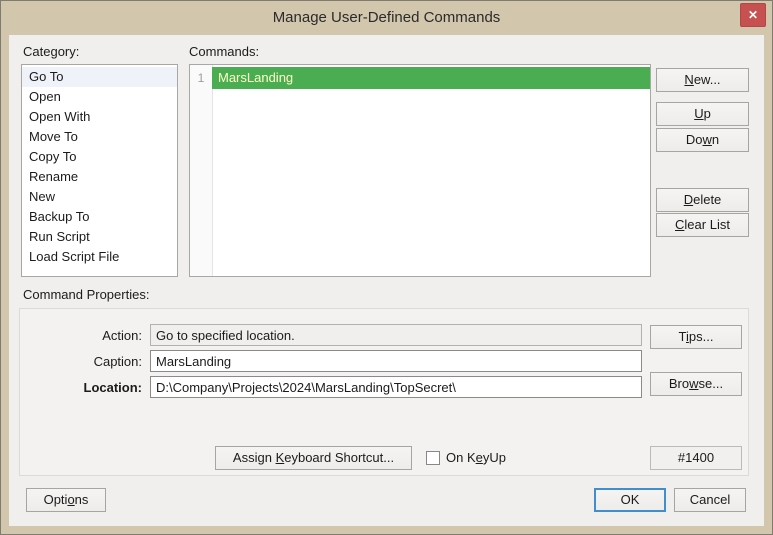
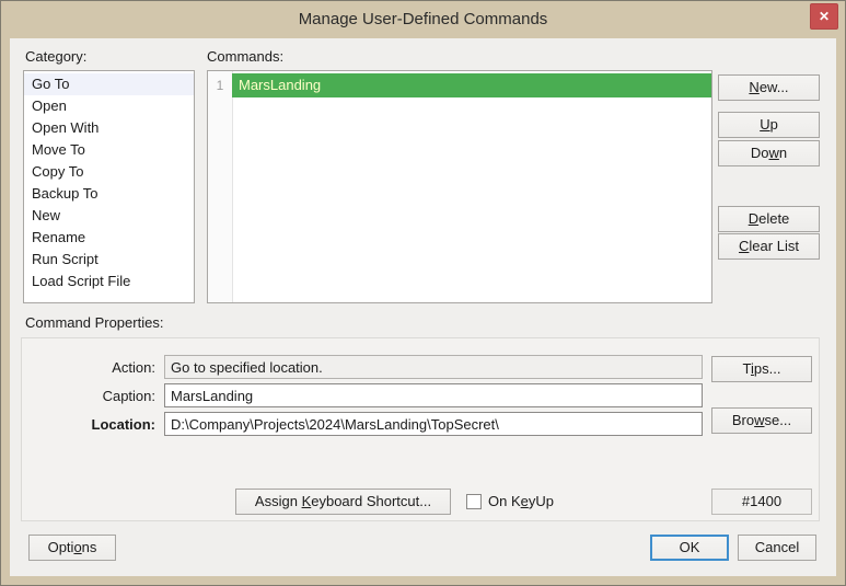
  Manage User-Defined Commands
  ✕
  Category:
  Go To
  Open
  Open With
  Move To
  Copy To
- Rename
+ Backup To
  New
- Backup To
+ Rename
  Run Script
  Load Script File
  Commands:
  1
  MarsLanding
  New...
  Up
  Down
  Delete
  Clear List
  Command Properties:
  Action:
  Go to specified location.
  Caption:
  MarsLanding
  Location:
  D:\Company\Projects\2024\MarsLanding\TopSecret\
  Tips...
  Browse...
  Assign Keyboard Shortcut...
  On KeyUp
  #1400
  Options
  OK
  Cancel
